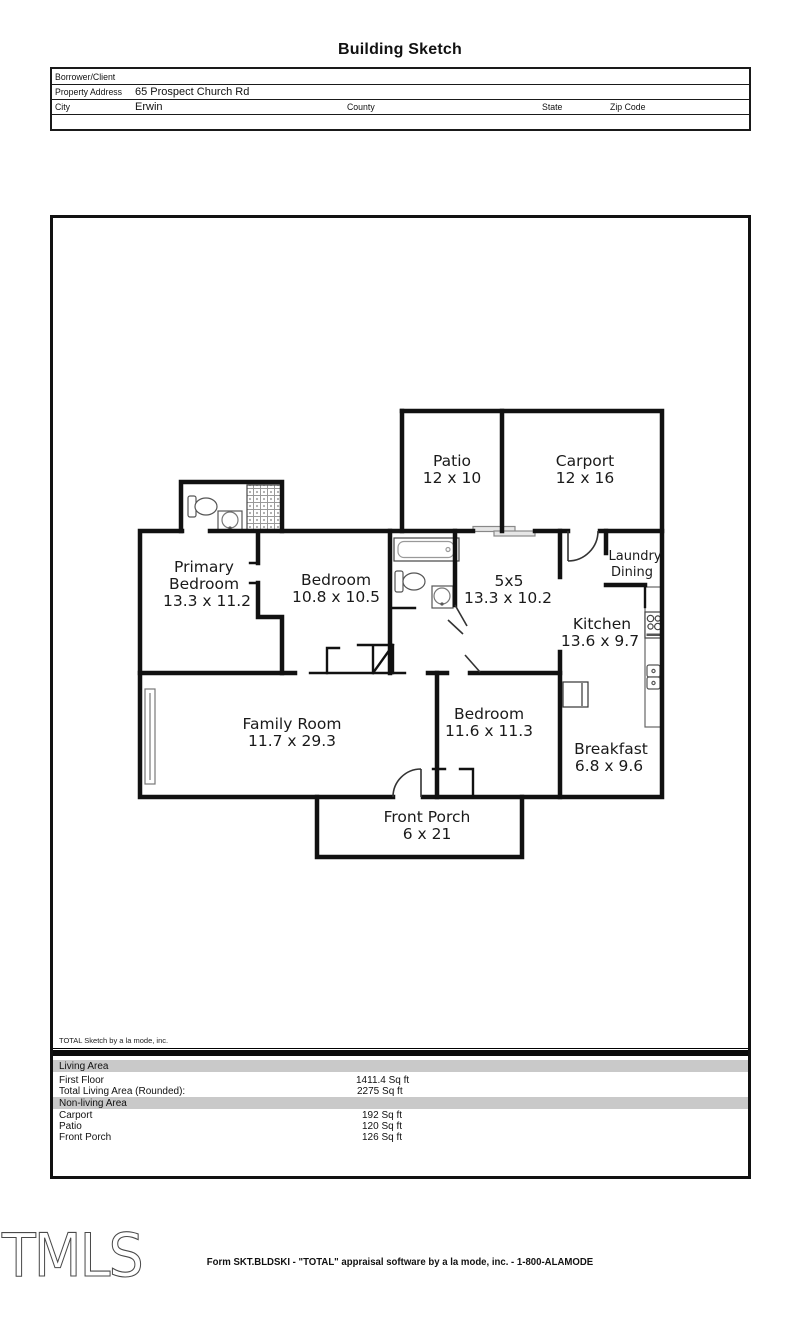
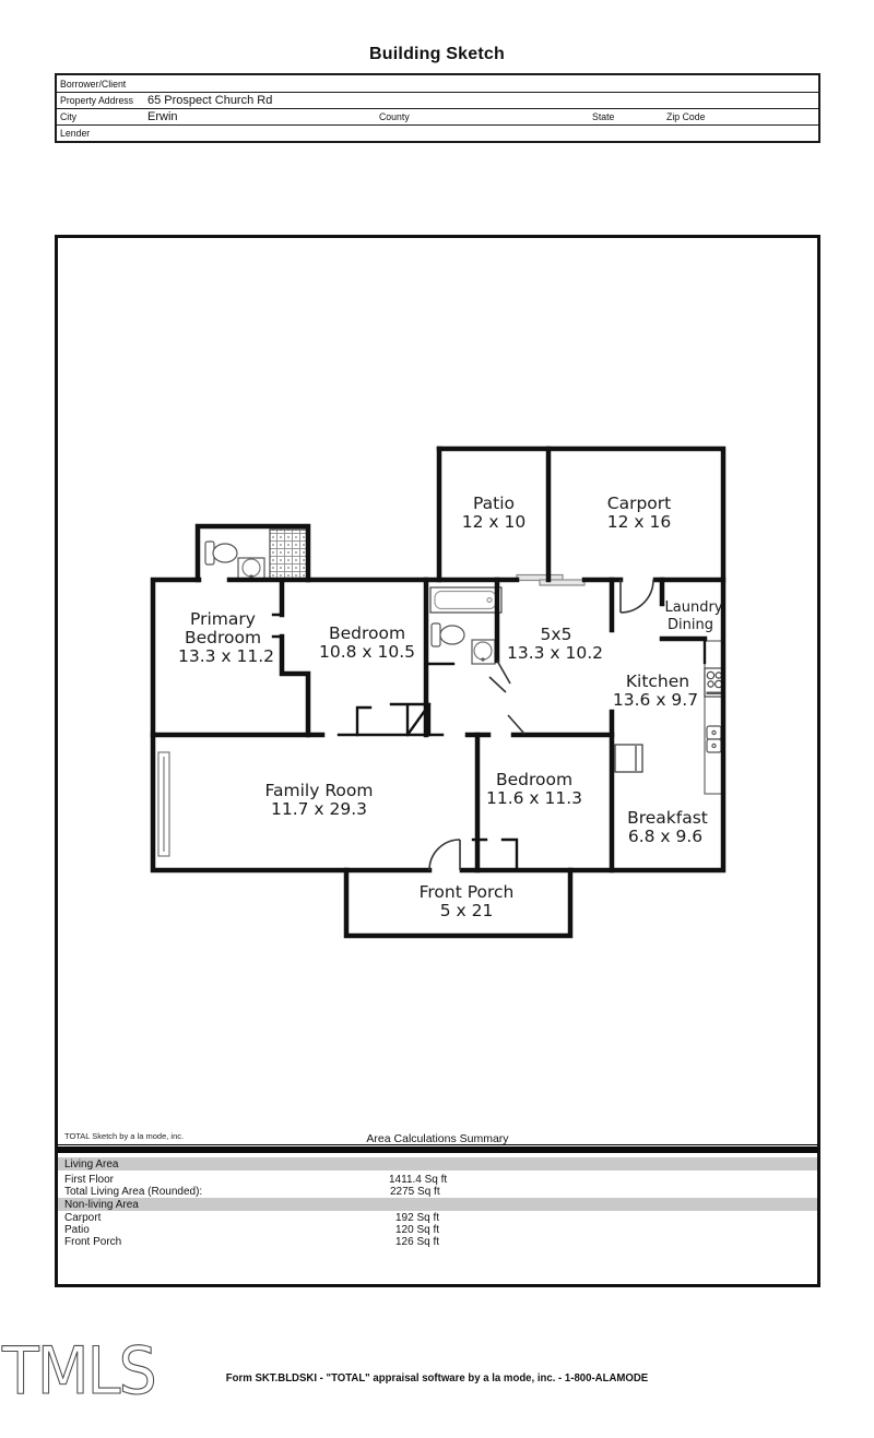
  Building Sketch
  Borrower/Client
  Property Address
  65 Prospect Church Rd
  City
  Erwin
  County
  State
  Zip Code
+ Lender
  Patio
  12 x 10
  Carport
  12 x 16
  Laundry
  Dining
  Primary
  Bedroom
  13.3 x 11.2
  Bedroom
  10.8 x 10.5
  5x5
  13.3 x 10.2
  Kitchen
  13.6 x 9.7
  Family Room
  11.7 x 29.3
  Bedroom
  11.6 x 11.3
  Breakfast
  6.8 x 9.6
  Front Porch
- 6 x 21
+ 5 x 21
  TOTAL Sketch by a la mode, inc.
+ Area Calculations Summary
  Living Area
  First Floor
  1411.4 Sq ft
  Total Living Area (Rounded):
  2275 Sq ft
  Non-living Area
  Carport
  192 Sq ft
  Patio
  120 Sq ft
  Front Porch
  126 Sq ft
  TMLS
  Form SKT.BLDSKI - "TOTAL" appraisal software by a la mode, inc. - 1-800-ALAMODE
